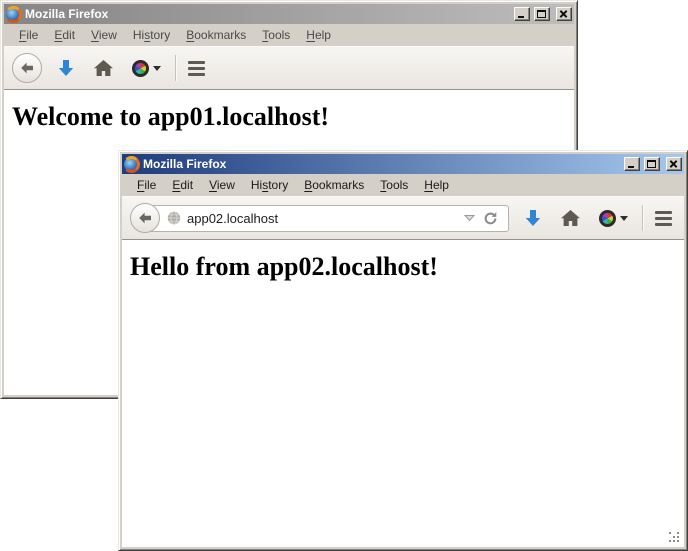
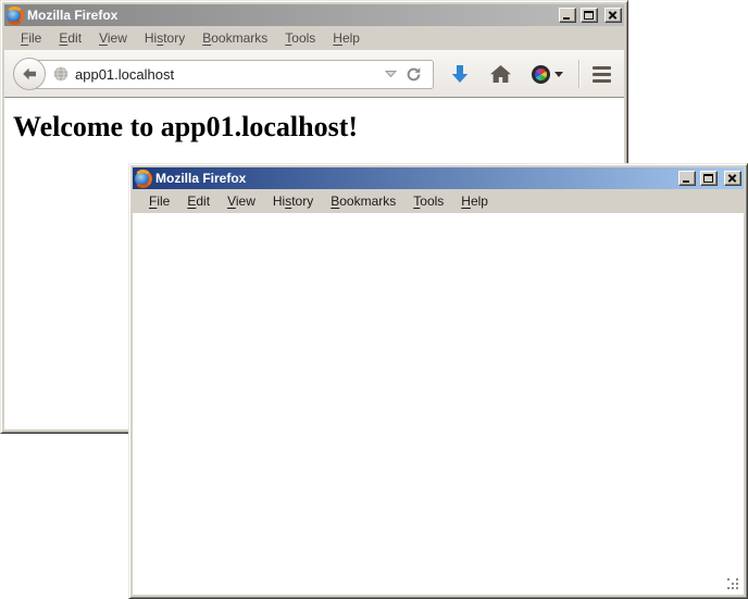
  Mozilla Firefox
  File
  Edit
  View
  History
  Bookmarks
  Tools
  Help
+ app01.localhost
  Welcome to app01.localhost!
  Mozilla Firefox
  File
  Edit
  View
  History
  Bookmarks
  Tools
  Help
- app02.localhost
- Hello from app02.localhost!
